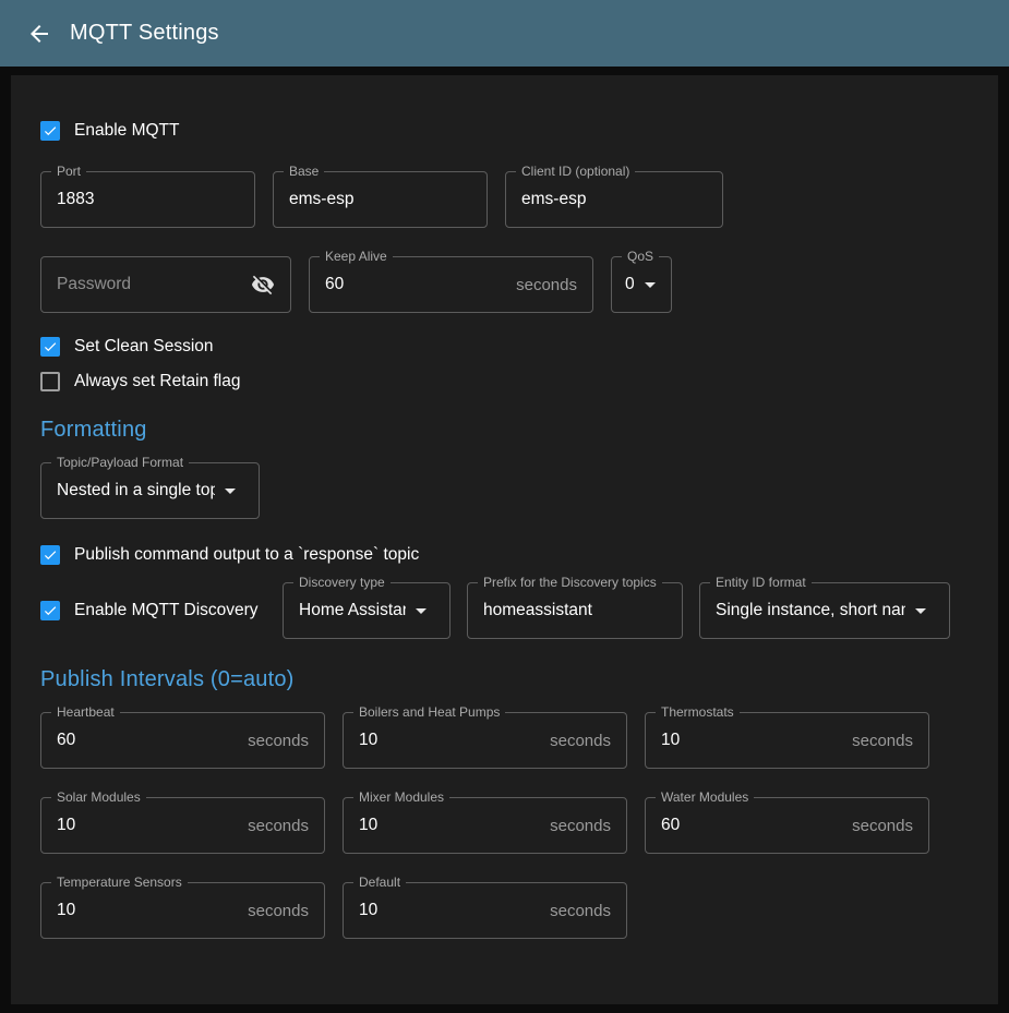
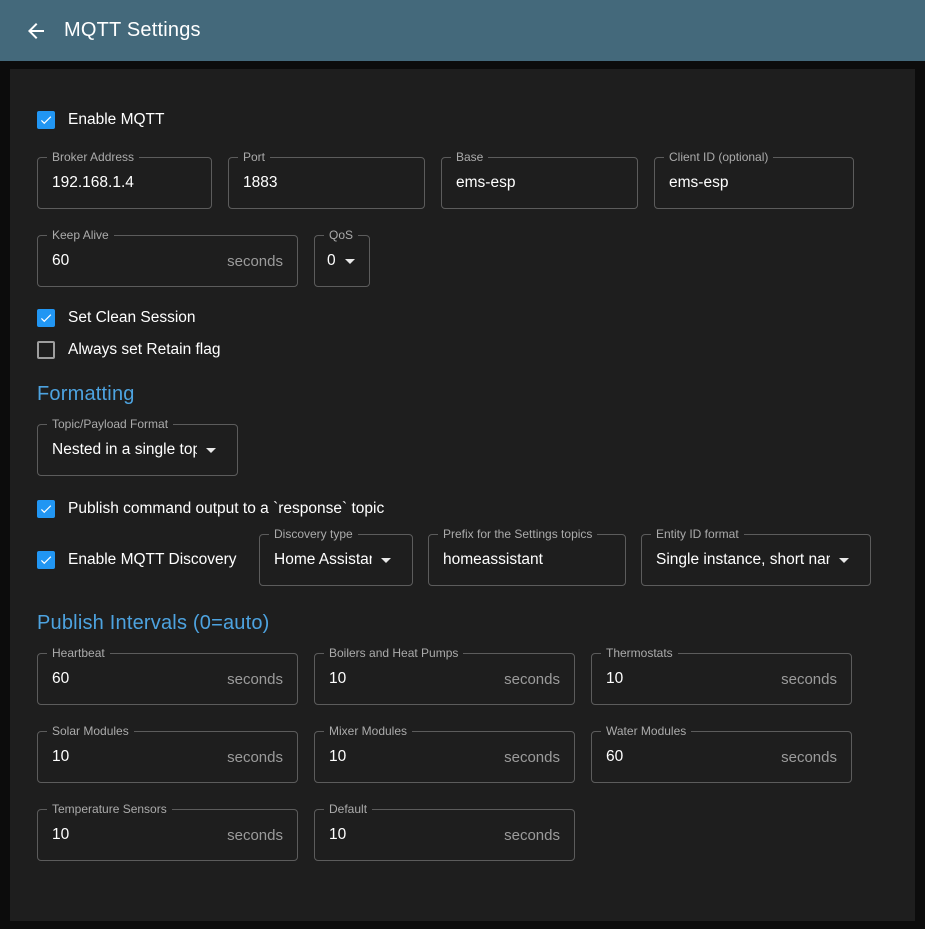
  MQTT Settings
  Enable MQTT
+ Broker Address
+ 192.168.1.4
  Port
  1883
  Base
  ems-esp
  Client ID (optional)
  ems-esp
- Password
  Keep Alive
  60
  seconds
  QoS
  0
  Set Clean Session
  Always set Retain flag
  Formatting
  Topic/Payload Format
  Nested in a single top
  Publish command output to a `response` topic
  Enable MQTT Discovery
  Discovery type
  Home Assista
- Prefix for the Discovery topics
+ Prefix for the Settings topics
  homeassistant
  Entity ID format
  Single instance, short na
  Publish Intervals (0=auto)
  Heartbeat
  60
  seconds
  Boilers and Heat Pumps
  10
  seconds
  Thermostats
  10
  seconds
  Solar Modules
  10
  seconds
  Mixer Modules
  10
  seconds
  Water Modules
  60
  seconds
  Temperature Sensors
  10
  seconds
  Default
  10
  seconds
